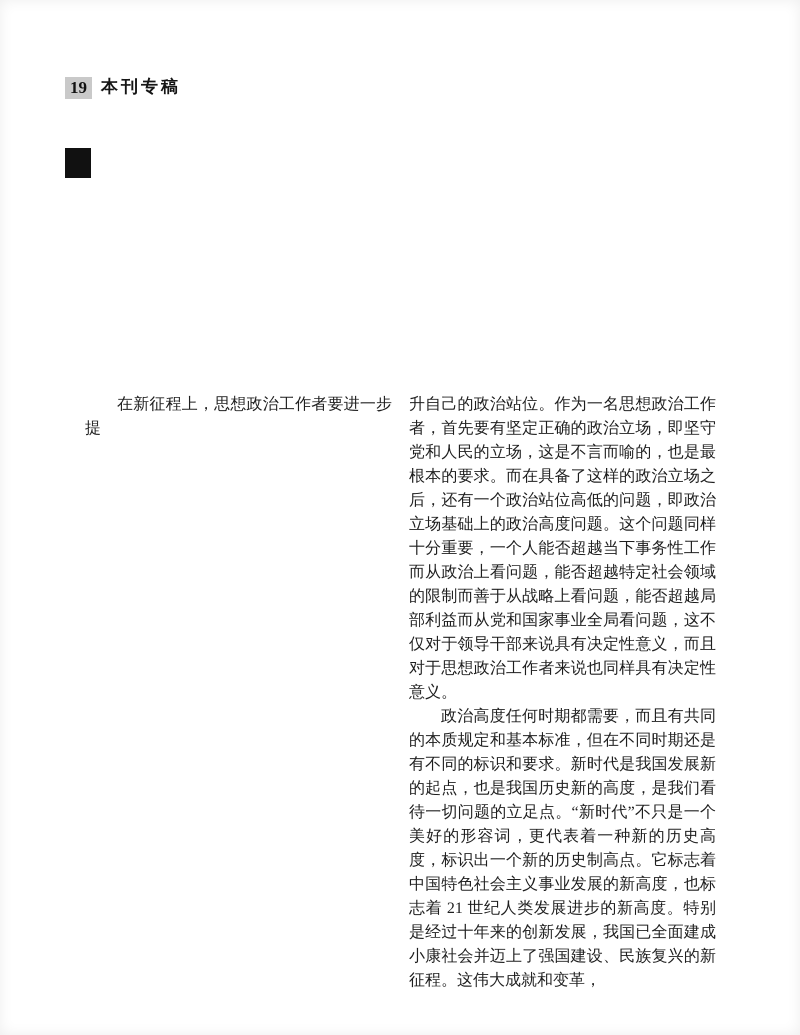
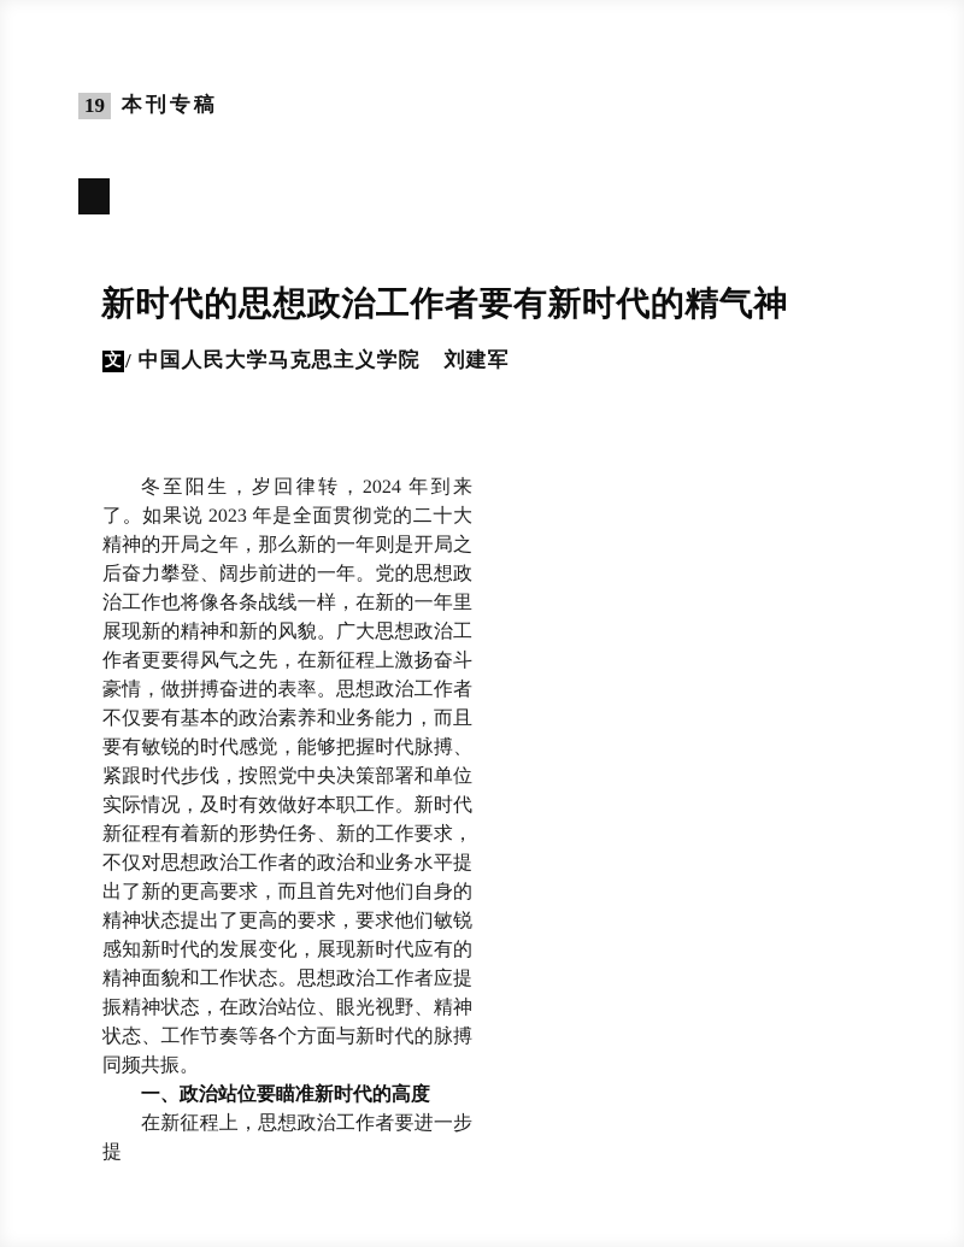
  19
  本刊专稿
+ 新时代的思想政治工作者要有新时代的精气神
+ 文
+ /
+ 中国人民大学马克思主义学院
+ 刘建军
+ 冬至阳生，岁回律转，2024 年到来了。如果说 2023 年是全面贯彻党的二十大精神的开局之年，那么新的一年则是开局之后奋力攀登、阔步前进的一年。党的思想政治工作也将像各条战线一样，在新的一年里展现新的精神和新的风貌。广大思想政治工作者更要得风气之先，在新征程上激扬奋斗豪情，做拼搏奋进的表率。思想政治工作者不仅要有基本的政治素养和业务能力，而且要有敏锐的时代感觉，能够把握时代脉搏、紧跟时代步伐，按照党中央决策部署和单位实际情况，及时有效做好本职工作。新时代新征程有着新的形势任务、新的工作要求，不仅对思想政治工作者的政治和业务水平提出了新的更高要求，而且首先对他们自身的精神状态提出了更高的要求，要求他们敏锐感知新时代的发展变化，展现新时代应有的精神面貌和工作状态。思想政治工作者应提振精神状态，在政治站位、眼光视野、精神状态、工作节奏等各个方面与新时代的脉搏同频共振。
+ 一、政治站位要瞄准新时代的高度
  在新征程上，思想政治工作者要进一步提
- 升自己的政治站位。作为一名思想政治工作者，首先要有坚定正确的政治立场，即坚守党和人民的立场，这是不言而喻的，也是最根本的要求。而在具备了这样的政治立场之后，还有一个政治站位高低的问题，即政治立场基础上的政治高度问题。这个问题同样十分重要，一个人能否超越当下事务性工作而从政治上看问题，能否超越特定社会领域的限制而善于从战略上看问题，能否超越局部利益而从党和国家事业全局看问题，这不仅对于领导干部来说具有决定性意义，而且对于思想政治工作者来说也同样具有决定性意义。
- 政治高度任何时期都需要，而且有共同的本质规定和基本标准，但在不同时期还是有不同的标识和要求。新时代是我国发展新的起点，也是我国历史新的高度，是我们看待一切问题的立足点。“新时代”不只是一个美好的形容词，更代表着一种新的历史高度，标识出一个新的历史制高点。它标志着中国特色社会主义事业发展的新高度，也标志着 21 世纪人类发展进步的新高度。特别是经过十年来的创新发展，我国已全面建成小康社会并迈上了强国建设、民族复兴的新征程。这伟大成就和变革，
